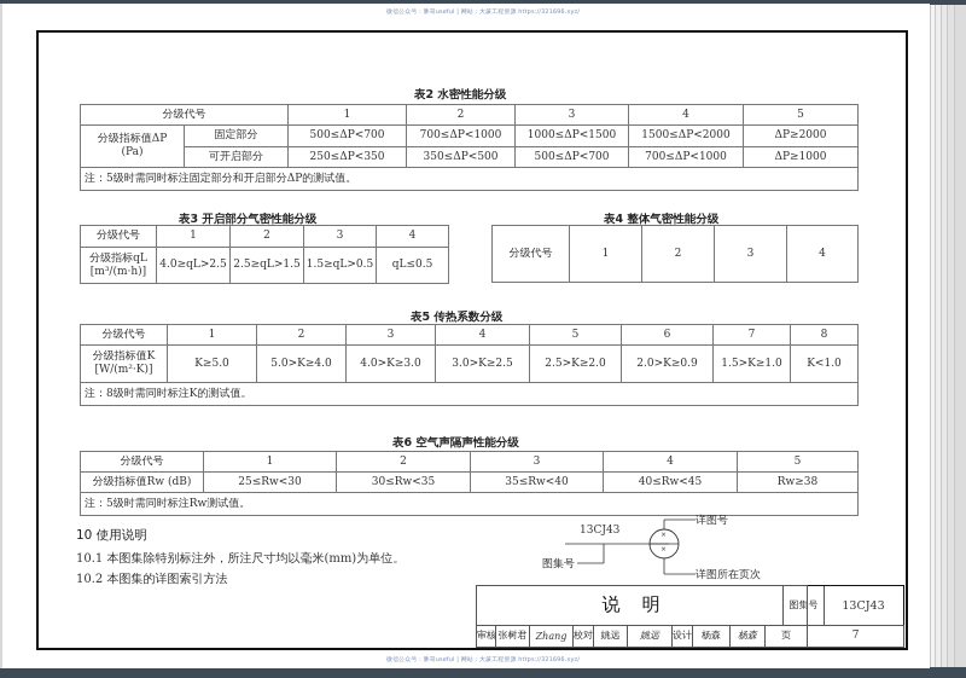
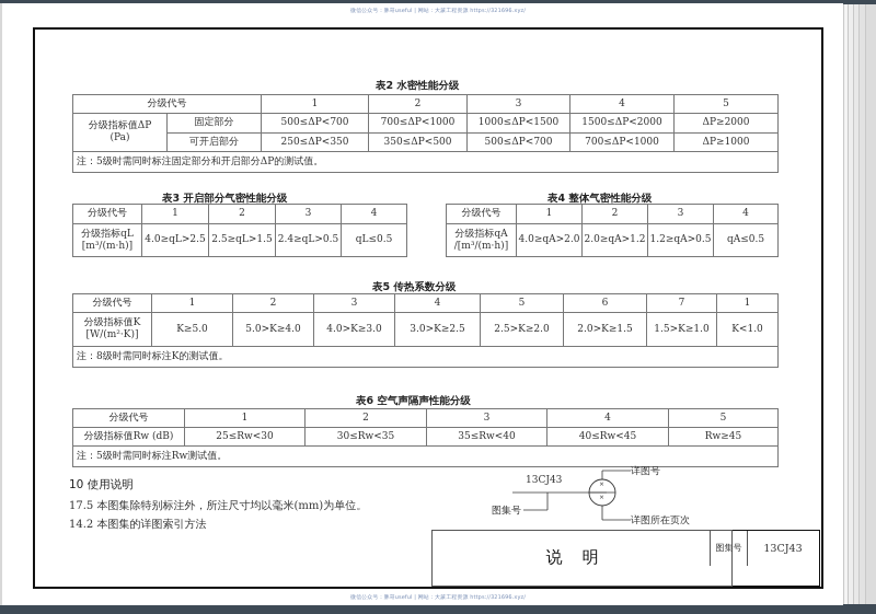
  表2 水密性能分级
  分级代号	1	2	3	4	5
  分级指标值ΔP (Pa)	固定部分	500≤ΔP<700	700≤ΔP<1000	1000≤ΔP<1500	1500≤ΔP<2000	ΔP≥2000
  可开启部分	250≤ΔP<350	350≤ΔP<500	500≤ΔP<700	700≤ΔP<1000	ΔP≥1000
  注：5级时需同时标注固定部分和开启部分ΔP的测试值。
  表3 开启部分气密性能分级
  分级代号	1	2	3	4
- 分级指标qL [m³/(m·h)]	4.0≥qL>2.5	2.5≥qL>1.5	1.5≥qL>0.5	qL≤0.5
+ 分级指标qL [m³/(m·h)]	4.0≥qL>2.5	2.5≥qL>1.5	2.4≥qL>0.5	qL≤0.5
  表4 整体气密性能分级
  分级代号	1	2	3	4
+ 分级指标qA /[m³/(m·h)]	4.0≥qA>2.0	2.0≥qA>1.2	1.2≥qA>0.5	qA≤0.5
  表5 传热系数分级
- 分级代号	1	2	3	4	5	6	7	8
+ 分级代号	1	2	3	4	5	6	7	1
- 分级指标值K [W/(m²·K)]	K≥5.0	5.0>K≥4.0	4.0>K≥3.0	3.0>K≥2.5	2.5>K≥2.0	2.0>K≥0.9	1.5>K≥1.0	K<1.0
+ 分级指标值K [W/(m²·K)]	K≥5.0	5.0>K≥4.0	4.0>K≥3.0	3.0>K≥2.5	2.5>K≥2.0	2.0>K≥1.5	1.5>K≥1.0	K<1.0
  注：8级时需同时标注K的测试值。
  表6 空气声隔声性能分级
  分级代号	1	2	3	4	5
- 分级指标值Rw (dB)	25≤Rw<30	30≤Rw<35	35≤Rw<40	40≤Rw<45	Rw≥38
+ 分级指标值Rw (dB)	25≤Rw<30	30≤Rw<35	35≤Rw<40	40≤Rw<45	Rw≥45
  注：5级时需同时标注Rw测试值。
  10 使用说明
- 10.1 本图集除特别标注外，所注尺寸均以毫米(mm)为单位。
+ 17.5 本图集除特别标注外，所注尺寸均以毫米(mm)为单位。
- 10.2 本图集的详图索引方法
+ 14.2 本图集的详图索引方法
  13CJ43
  图集号
  详图号
  详图所在页次
  说明
- 审核	张树君	Zhang	校对	姚远	姚远	设计	杨森	杨森	页	7
  图集号
  13CJ43
